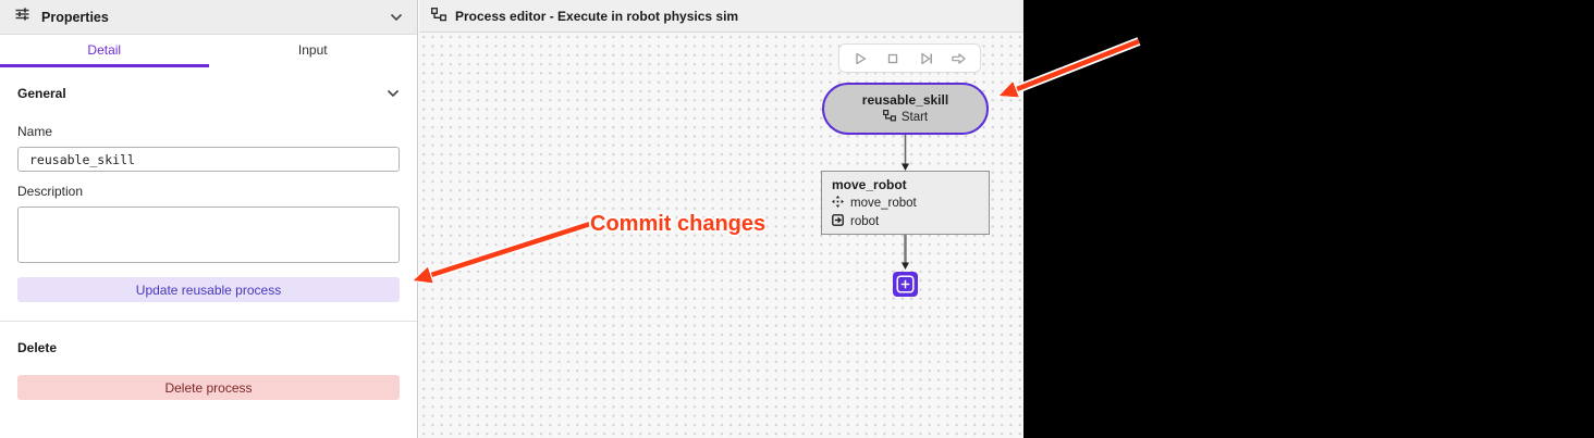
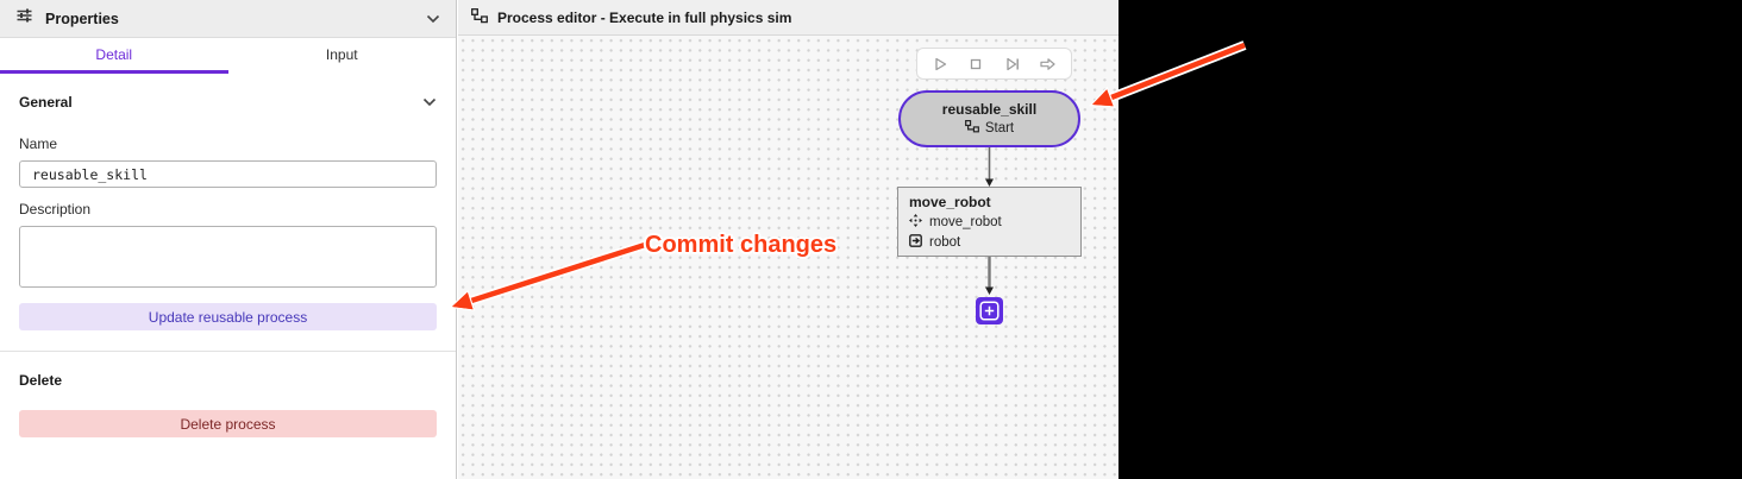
  Properties
  Detail
  Input
  General
  Name
  reusable_skill
  Description
  Update reusable process
  Delete
  Delete process
- Process editor - Execute in robot physics sim
+ Process editor - Execute in full physics sim
  reusable_skill
  Start
  move_robot
  move_robot
  robot
  Commit changes
